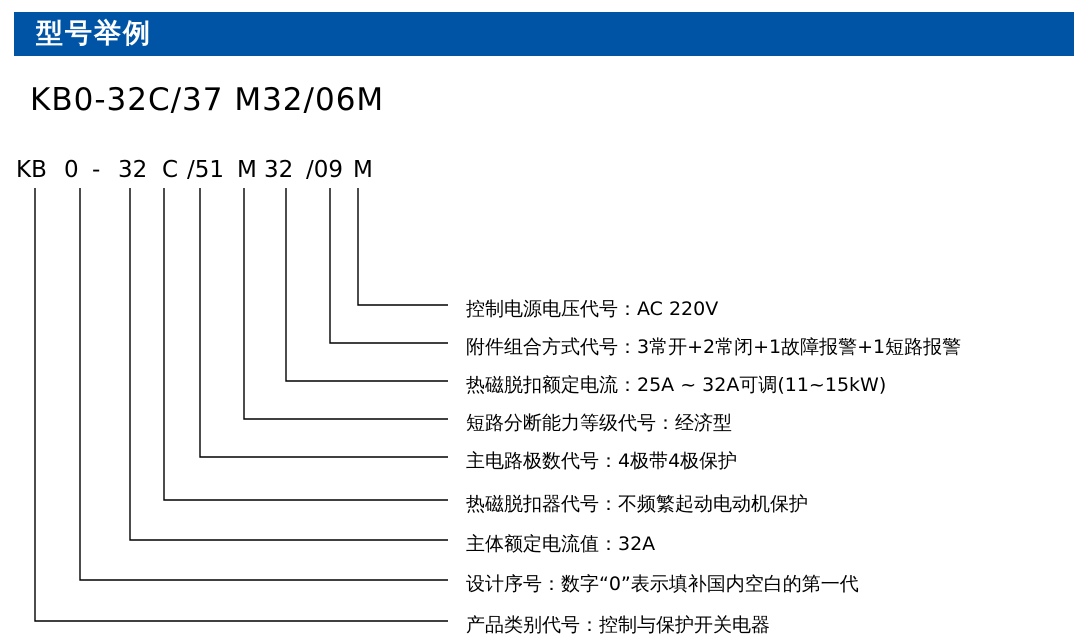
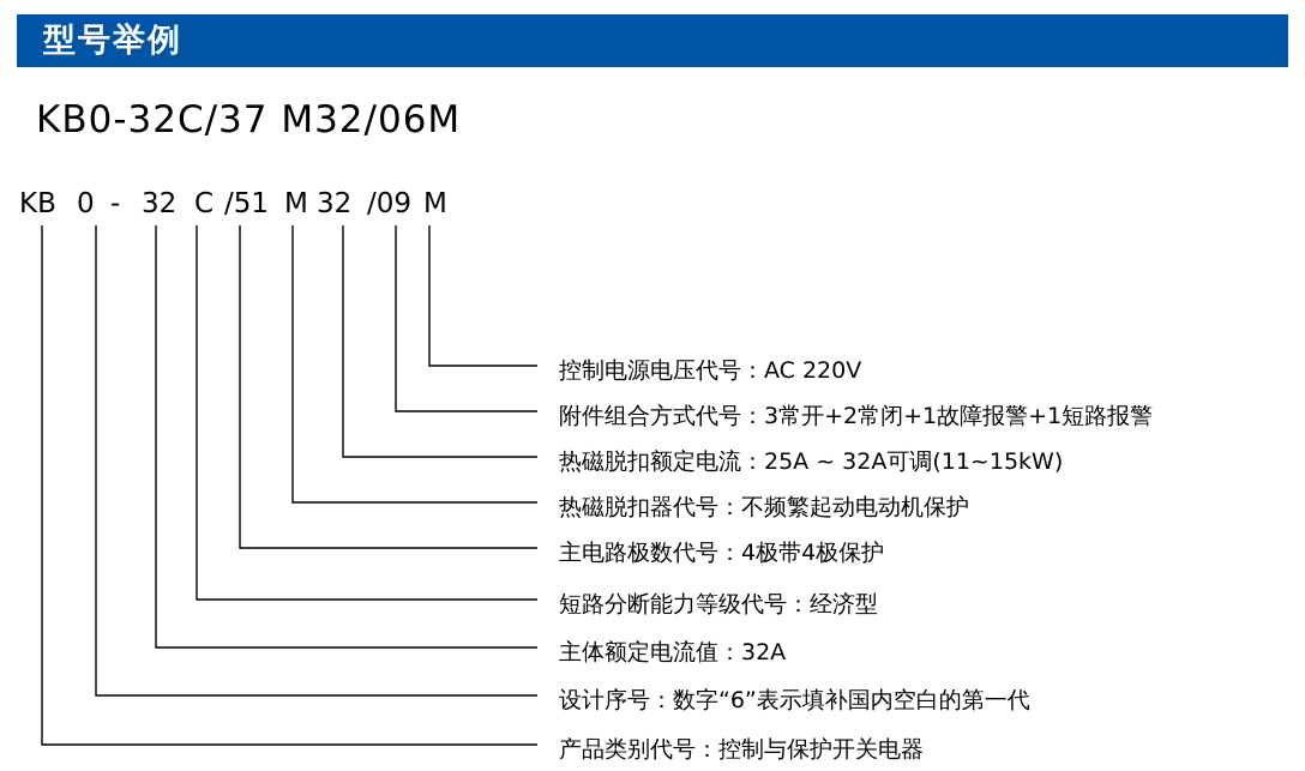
  型号举例
  KB0-32C/37 M32/06M
  KB
  0
  -
  32
  C
  /51
  M
  32
  /09
  M
  控制电源电压代号：AC 220V
  附件组合方式代号：3常开+2常闭+1故障报警+1短路报警
  热磁脱扣额定电流：25A ~ 32A可调(11~15kW)
- 短路分断能力等级代号：经济型
+ 热磁脱扣器代号：不频繁起动电动机保护
  主电路极数代号：4极带4极保护
- 热磁脱扣器代号：不频繁起动电动机保护
+ 短路分断能力等级代号：经济型
  主体额定电流值：32A
- 设计序号：数字“0”表示填补国内空白的第一代
+ 设计序号：数字“6”表示填补国内空白的第一代
  产品类别代号：控制与保护开关电器
